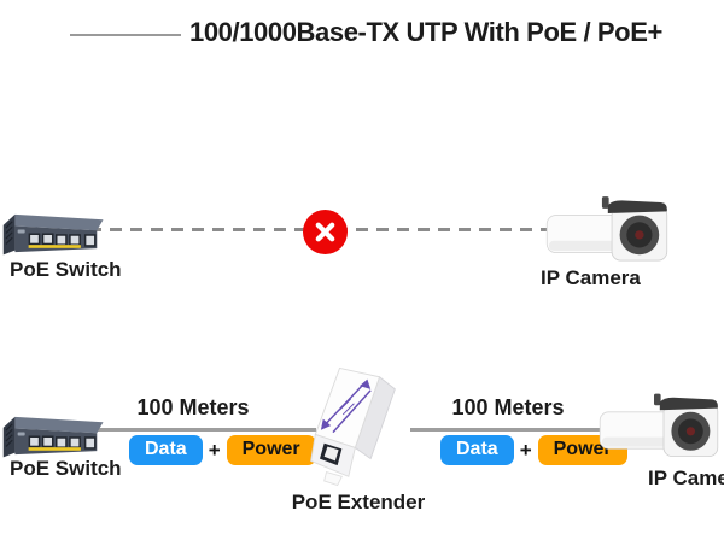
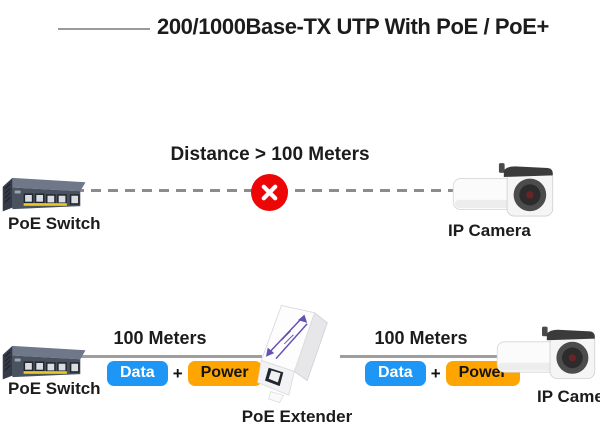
- 100/1000Base-TX UTP With PoE / PoE+
+ 200/1000Base-TX UTP With PoE / PoE+
+ Distance > 100 Meters
  PoE Switch
  IP Camera
  100 Meters
  100 Meters
  PoE Switch
  Data
  +
  Power
  PoE Extender
  Data
  +
  Powe
  IP Came
